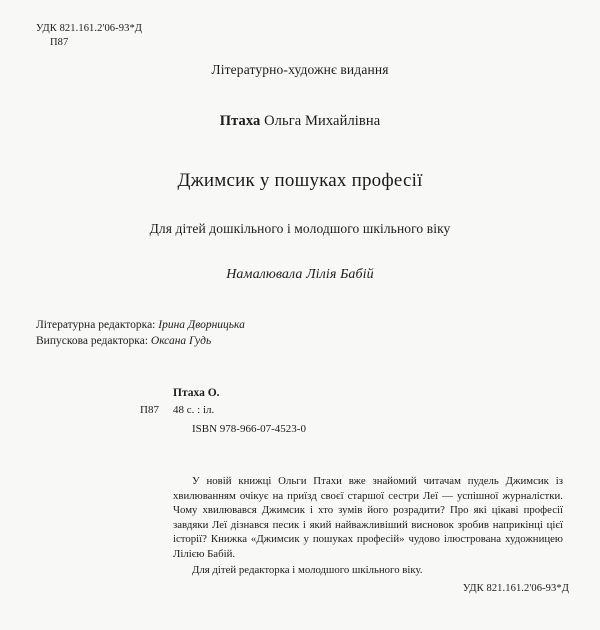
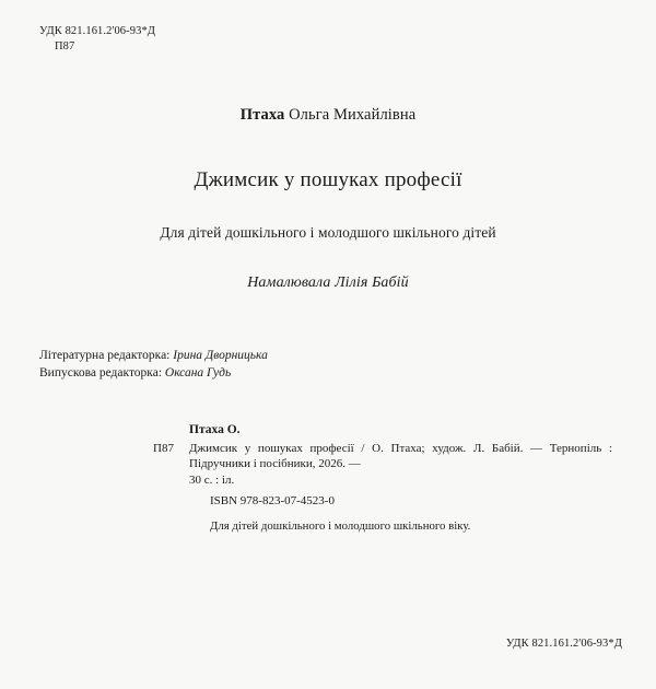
  УДК 821.161.2'06-93*Д
  П87
- Літературно-художнє видання
  Птаха Ольга Михайлівна
  Джимсик у пошуках професії
- Для дітей дошкільного і молодшого шкільного віку
+ Для дітей дошкільного і молодшого шкільного дітей
  Намалювала Лілія Бабій
  Літературна редакторка: Ірина Дворницька
  Випускова редакторка: Оксана Гудь
  Птаха О.
  П87
+ Джимсик у пошуках професії / О. Птаха; худож. Л. Бабій. — Тернопіль : Підручники і посібники, 2026. —
- 48 с. : іл.
+ 30 с. : іл.
- ISBN 978-966-07-4523-0
+ ISBN 978-823-07-4523-0
- У новій книжці Ольги Птахи вже знайомий читачам пудель Джимсик із хвилюванням очікує на приїзд своєї старшої сестри Леї — успішної журналістки. Чому хвилювався Джимсик і хто зумів його розрадити? Про які цікаві професії завдяки Леї дізнався песик і який найважливіший висновок зробив наприкінці цієї історії? Книжка «Джимсик у пошуках професій» чудово ілюстрована художницею Лілією Бабій.
- Для дітей редакторка і молодшого шкільного віку.
+ Для дітей дошкільного і молодшого шкільного віку.
  УДК 821.161.2'06-93*Д
